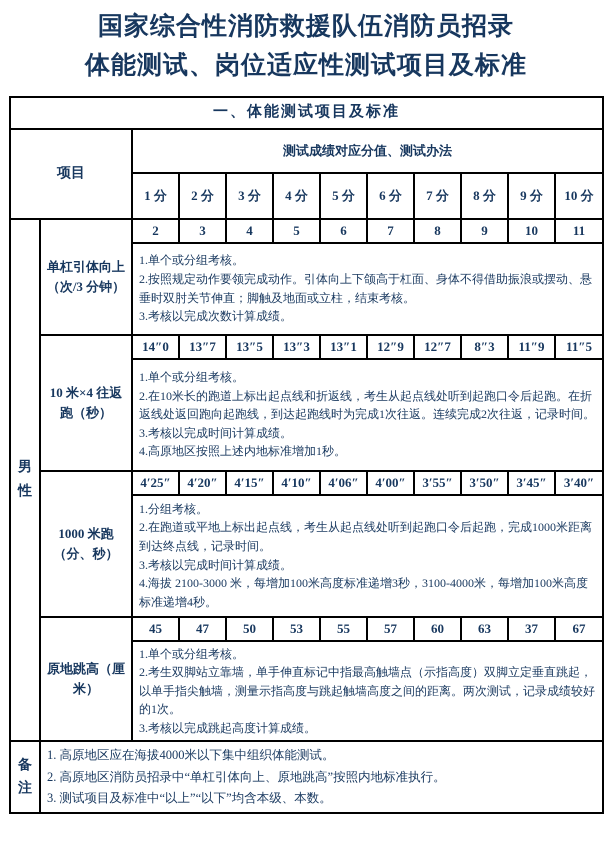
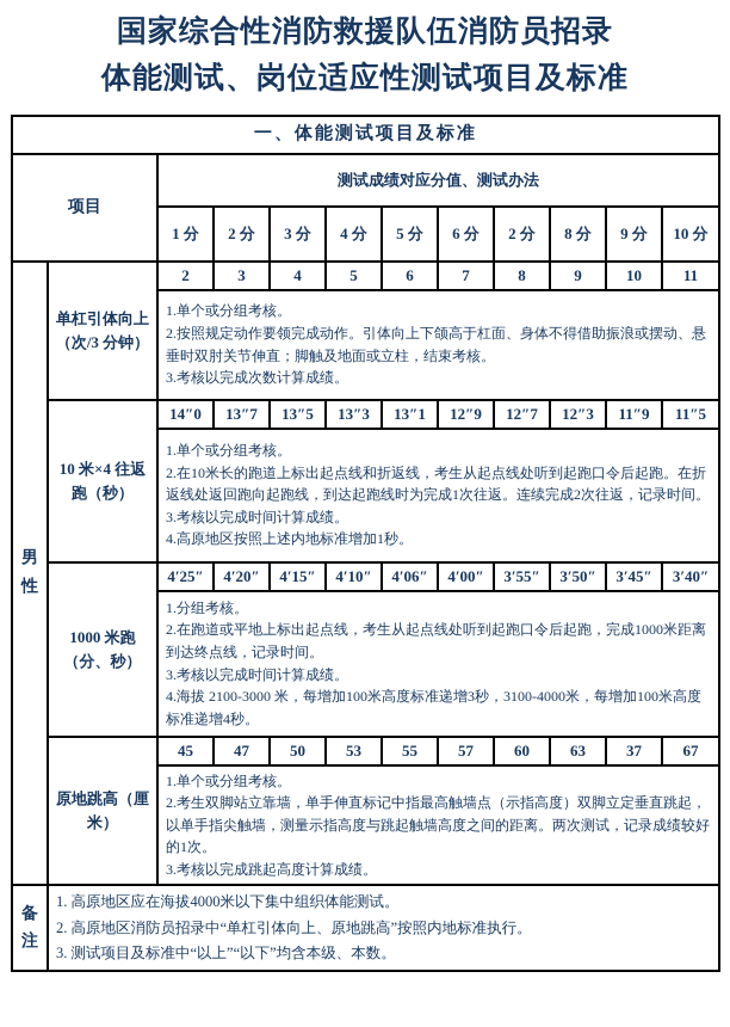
  国家综合性消防救援队伍消防员招录
  体能测试、岗位适应性测试项目及标准
  一、体能测试项目及标准
  项目	测试成绩对应分值、测试办法
- 1 分	2 分	3 分	4 分	5 分	6 分	7 分	8 分	9 分	10 分
+ 1 分	2 分	3 分	4 分	5 分	6 分	2 分	8 分	9 分	10 分
  男性	单杠引体向上（次/3 分钟）	2	3	4	5	6	7	8	9	10	11
  1.单个或分组考核。 2.按照规定动作要领完成动作。引体向上下颌高于杠面、身体不得借助振浪或摆动、悬垂时双肘关节伸直；脚触及地面或立柱，结束考核。 3.考核以完成次数计算成绩。
- 10 米×4 往返跑（秒）	14″0	13″7	13″5	13″3	13″1	12″9	12″7	8″3	11″9	11″5
+ 10 米×4 往返跑（秒）	14″0	13″7	13″5	13″3	13″1	12″9	12″7	12″3	11″9	11″5
  1.单个或分组考核。 2.在10米长的跑道上标出起点线和折返线，考生从起点线处听到起跑口令后起跑。在折返线处返回跑向起跑线，到达起跑线时为完成1次往返。连续完成2次往返，记录时间。 3.考核以完成时间计算成绩。 4.高原地区按照上述内地标准增加1秒。
  1000 米跑（分、秒）	4′25″	4′20″	4′15″	4′10″	4′06″	4′00″	3′55″	3′50″	3′45″	3′40″
  1.分组考核。 2.在跑道或平地上标出起点线，考生从起点线处听到起跑口令后起跑，完成1000米距离到达终点线，记录时间。 3.考核以完成时间计算成绩。 4.海拔 2100-3000 米，每增加100米高度标准递增3秒，3100-4000米，每增加100米高度标准递增4秒。
  原地跳高（厘米）	45	47	50	53	55	57	60	63	37	67
  1.单个或分组考核。 2.考生双脚站立靠墙，单手伸直标记中指最高触墙点（示指高度）双脚立定垂直跳起，以单手指尖触墙，测量示指高度与跳起触墙高度之间的距离。两次测试，记录成绩较好的1次。 3.考核以完成跳起高度计算成绩。
  备注	1. 高原地区应在海拔4000米以下集中组织体能测试。 2. 高原地区消防员招录中“单杠引体向上、原地跳高”按照内地标准执行。 3. 测试项目及标准中“以上”“以下”均含本级、本数。
